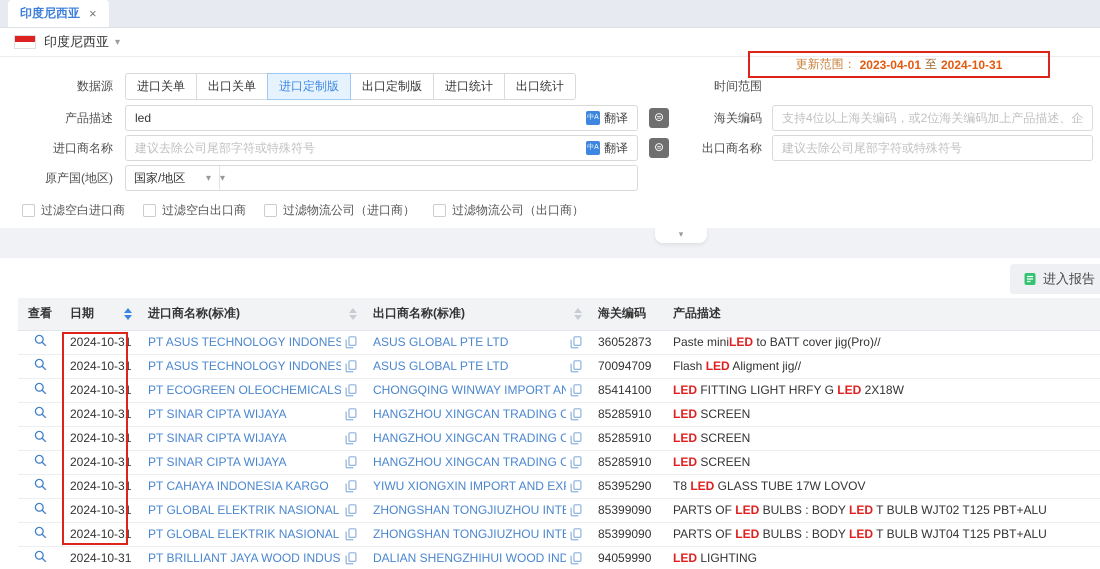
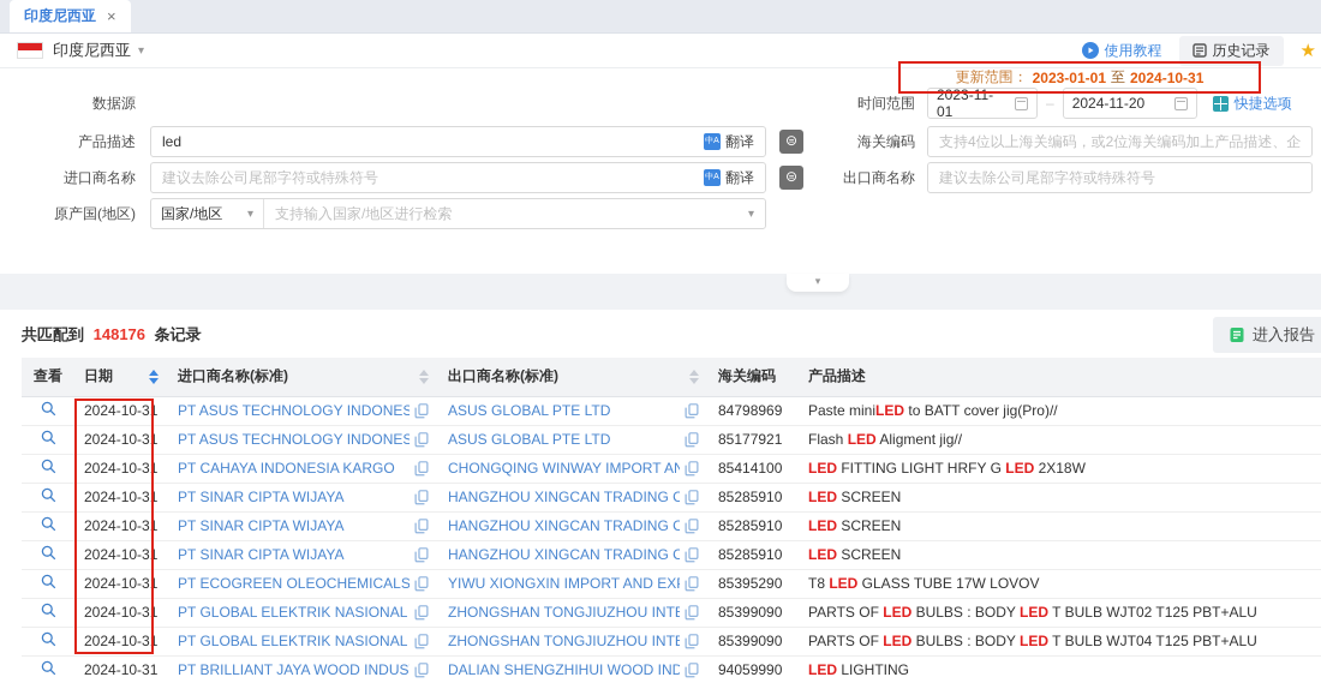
  印度尼西亚
  ×
  印度尼西亚
  ▾
+ 使用教程
+ 历史记录
+ ★
  数据源
- 进口关单
- 出口关单
- 进口定制版
- 出口定制版
- 进口统计
- 出口统计
  时间范围
+ 2023-11-01
+ –
+ 2024-11-20
+ 快捷选项
  产品描述
  led
  翻译
  ⊜
  海关编码
  支持4位以上海关编码，或2位海关编码加上产品描述、企
  进口商名称
  建议去除公司尾部字符或特殊符号
  翻译
  ⊜
  出口商名称
  建议去除公司尾部字符或特殊符号
  原产国(地区)
  国家/地区
  ▾
+ 支持输入国家/地区进行检索
  ▾
- 过滤空白进口商
- 过滤空白出口商
- 过滤物流公司（进口商）
- 过滤物流公司（出口商）
  ▾
+ 共匹配到 148176 条记录
  进入报告
  查看	日期	进口商名称(标准)	出口商名称(标准)	海关编码	产品描述
- 	2024-10-31	PT ASUS TECHNOLOGY INDONES	ASUS GLOBAL PTE LTD	36052873	Paste miniLED to BATT cover jig(Pro)//
+ 	2024-10-31	PT ASUS TECHNOLOGY INDONES	ASUS GLOBAL PTE LTD	84798969	Paste miniLED to BATT cover jig(Pro)//
- 	2024-10-31	PT ASUS TECHNOLOGY INDONES	ASUS GLOBAL PTE LTD	70094709	Flash LED Aligment jig//
+ 	2024-10-31	PT ASUS TECHNOLOGY INDONES	ASUS GLOBAL PTE LTD	85177921	Flash LED Aligment jig//
- 	2024-10-31	PT ECOGREEN OLEOCHEMICALS	CHONGQING WINWAY IMPORT AN	85414100	LED FITTING LIGHT HRFY G LED 2X18W
+ 	2024-10-31	PT CAHAYA INDONESIA KARGO	CHONGQING WINWAY IMPORT AN	85414100	LED FITTING LIGHT HRFY G LED 2X18W
  	2024-10-31	PT SINAR CIPTA WIJAYA	HANGZHOU XINGCAN TRADING C	85285910	LED SCREEN
  	2024-10-31	PT SINAR CIPTA WIJAYA	HANGZHOU XINGCAN TRADING C	85285910	LED SCREEN
  	2024-10-31	PT SINAR CIPTA WIJAYA	HANGZHOU XINGCAN TRADING C	85285910	LED SCREEN
- 	2024-10-31	PT CAHAYA INDONESIA KARGO	YIWU XIONGXIN IMPORT AND EX	85395290	T8 LED GLASS TUBE 17W LOVOV
+ 	2024-10-31	PT ECOGREEN OLEOCHEMICALS	YIWU XIONGXIN IMPORT AND EX	85395290	T8 LED GLASS TUBE 17W LOVOV
  	2024-10-31	PT GLOBAL ELEKTRIK NASIONAL	ZHONGSHAN TONGJIUZHOU INTE	85399090	PARTS OF LED BULBS : BODY LED T BULB WJT02 T125 PBT+ALU
  	2024-10-31	PT GLOBAL ELEKTRIK NASIONAL	ZHONGSHAN TONGJIUZHOU INTE	85399090	PARTS OF LED BULBS : BODY LED T BULB WJT04 T125 PBT+ALU
  	2024-10-31	PT BRILLIANT JAYA WOOD INDUS	DALIAN SHENGZHIHUI WOOD IND	94059990	LED LIGHTING
  更新范围：
- 2023-04-01
+ 2023-01-01
  至
  2024-10-31
